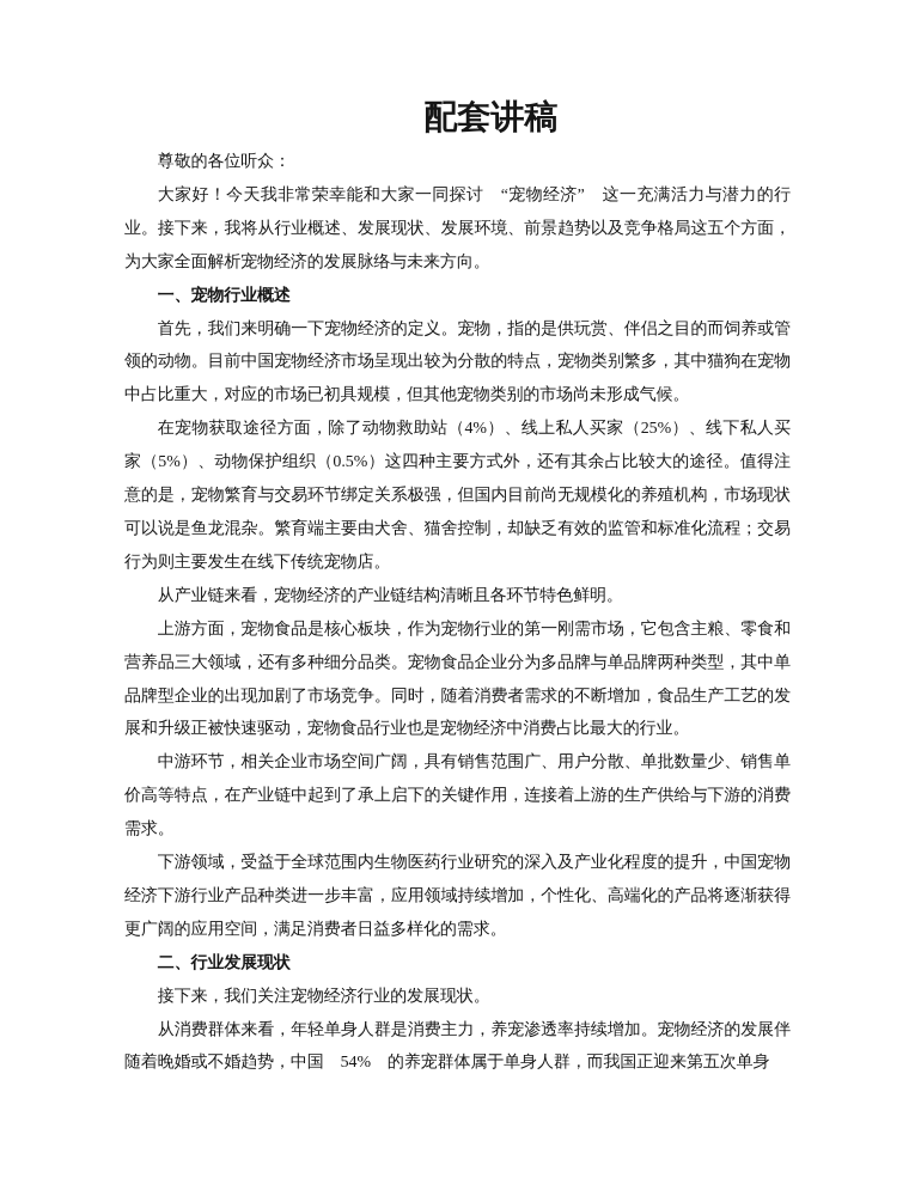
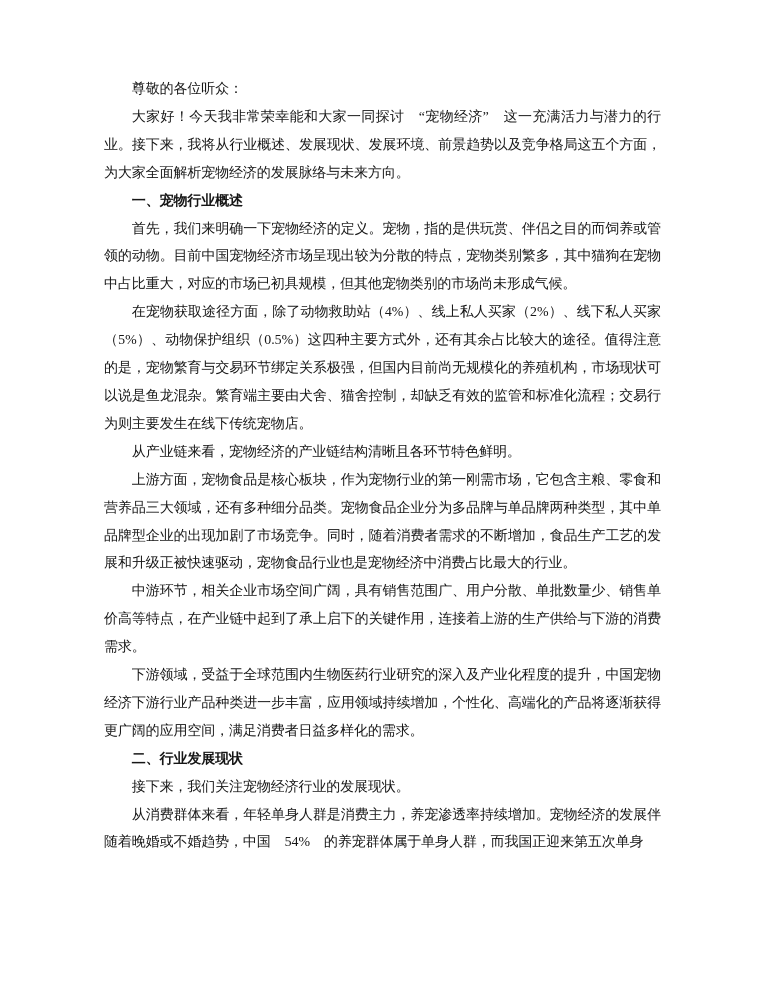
- 配套讲稿
  尊敬的各位听众：
  大家好！今天我非常荣幸能和大家一同探讨 “宠物经济” 这一充满活力与潜力的行业。接下来，我将从行业概述、发展现状、发展环境、前景趋势以及竞争格局这五个方面，为大家全面解析宠物经济的发展脉络与未来方向。
  一、宠物行业概述
  首先，我们来明确一下宠物经济的定义。宠物，指的是供玩赏、伴侣之目的而饲养或管领的动物。目前中国宠物经济市场呈现出较为分散的特点，宠物类别繁多，其中猫狗在宠物中占比重大，对应的市场已初具规模，但其他宠物类别的市场尚未形成气候。
- 在宠物获取途径方面，除了动物救助站（4%）、线上私人买家（25%）、线下私人买家（5%）、动物保护组织（0.5%）这四种主要方式外，还有其余占比较大的途径。值得注意的是，宠物繁育与交易环节绑定关系极强，但国内目前尚无规模化的养殖机构，市场现状可以说是鱼龙混杂。繁育端主要由犬舍、猫舍控制，却缺乏有效的监管和标准化流程；交易行为则主要发生在线下传统宠物店。
+ 在宠物获取途径方面，除了动物救助站（4%）、线上私人买家（2%）、线下私人买家（5%）、动物保护组织（0.5%）这四种主要方式外，还有其余占比较大的途径。值得注意的是，宠物繁育与交易环节绑定关系极强，但国内目前尚无规模化的养殖机构，市场现状可以说是鱼龙混杂。繁育端主要由犬舍、猫舍控制，却缺乏有效的监管和标准化流程；交易行为则主要发生在线下传统宠物店。
  从产业链来看，宠物经济的产业链结构清晰且各环节特色鲜明。
  上游方面，宠物食品是核心板块，作为宠物行业的第一刚需市场，它包含主粮、零食和营养品三大领域，还有多种细分品类。宠物食品企业分为多品牌与单品牌两种类型，其中单品牌型企业的出现加剧了市场竞争。同时，随着消费者需求的不断增加，食品生产工艺的发展和升级正被快速驱动，宠物食品行业也是宠物经济中消费占比最大的行业。
  中游环节，相关企业市场空间广阔，具有销售范围广、用户分散、单批数量少、销售单价高等特点，在产业链中起到了承上启下的关键作用，连接着上游的生产供给与下游的消费需求。
  下游领域，受益于全球范围内生物医药行业研究的深入及产业化程度的提升，中国宠物经济下游行业产品种类进一步丰富，应用领域持续增加，个性化、高端化的产品将逐渐获得更广阔的应用空间，满足消费者日益多样化的需求。
  二、行业发展现状
  接下来，我们关注宠物经济行业的发展现状。
  从消费群体来看，年轻单身人群是消费主力，养宠渗透率持续增加。宠物经济的发展伴随着晚婚或不婚趋势，中国 54% 的养宠群体属于单身人群，而我国正迎来第五次单身
